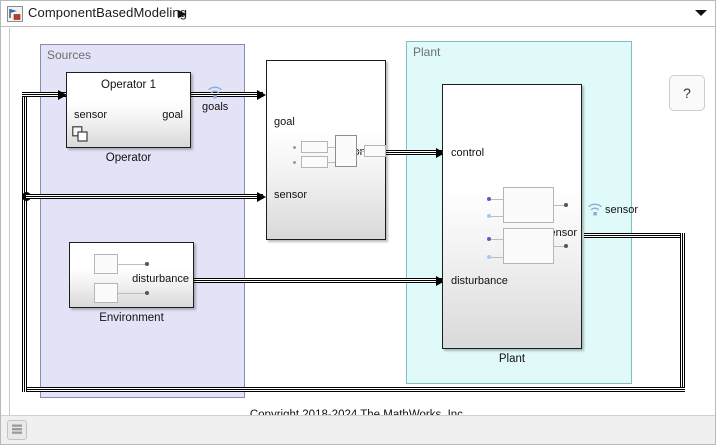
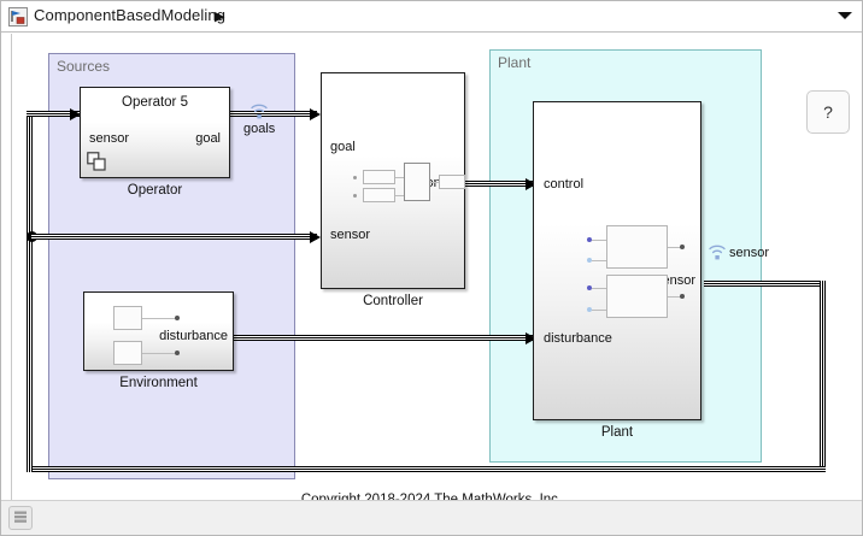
  ComponentBasedModeling
  ▶
  Sources
  Plant
- Operator 1
+ Operator 5
  sensor
  goal
  Operator
  disturbance
  Environment
  goal
  sensor
+ Controller
  control
  disturbance
  Plant
  goals
  sensor
  ?
